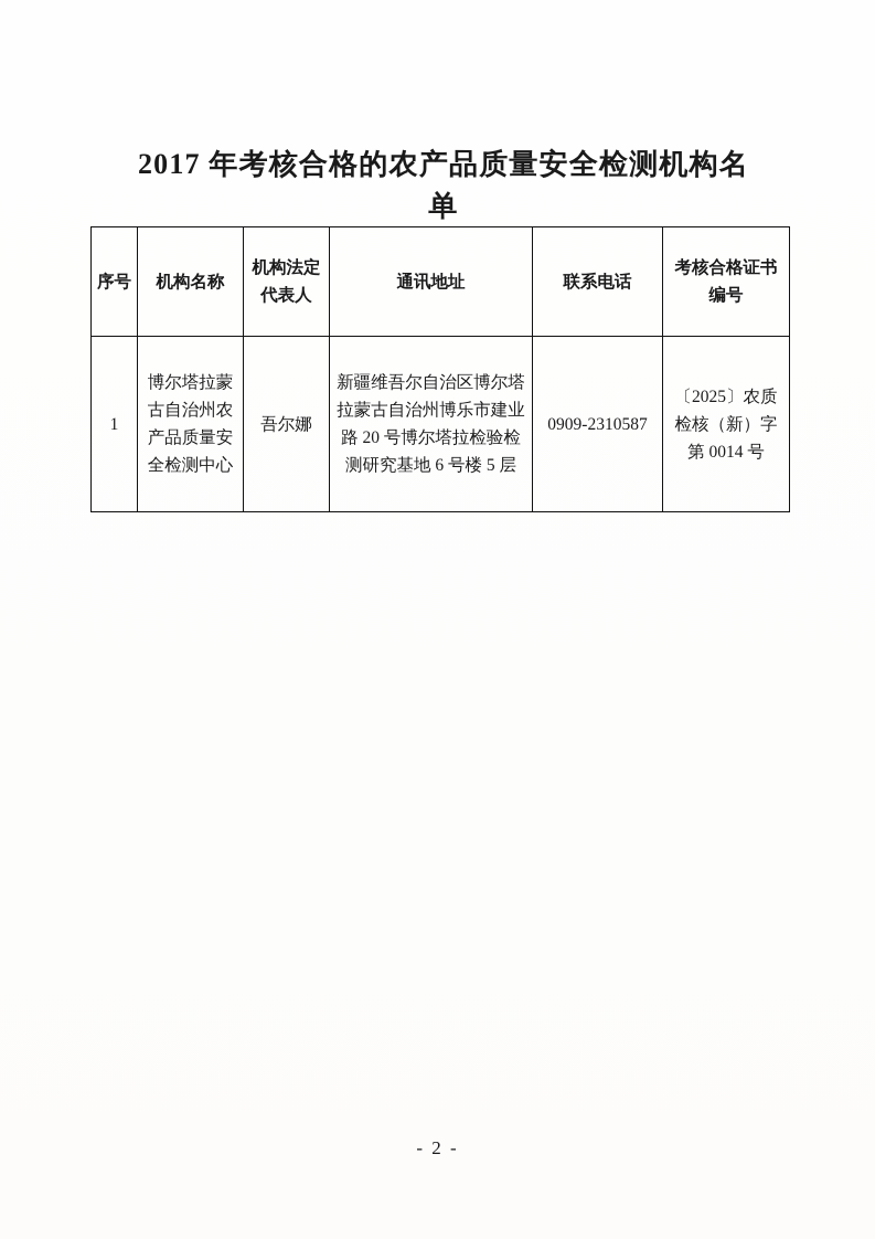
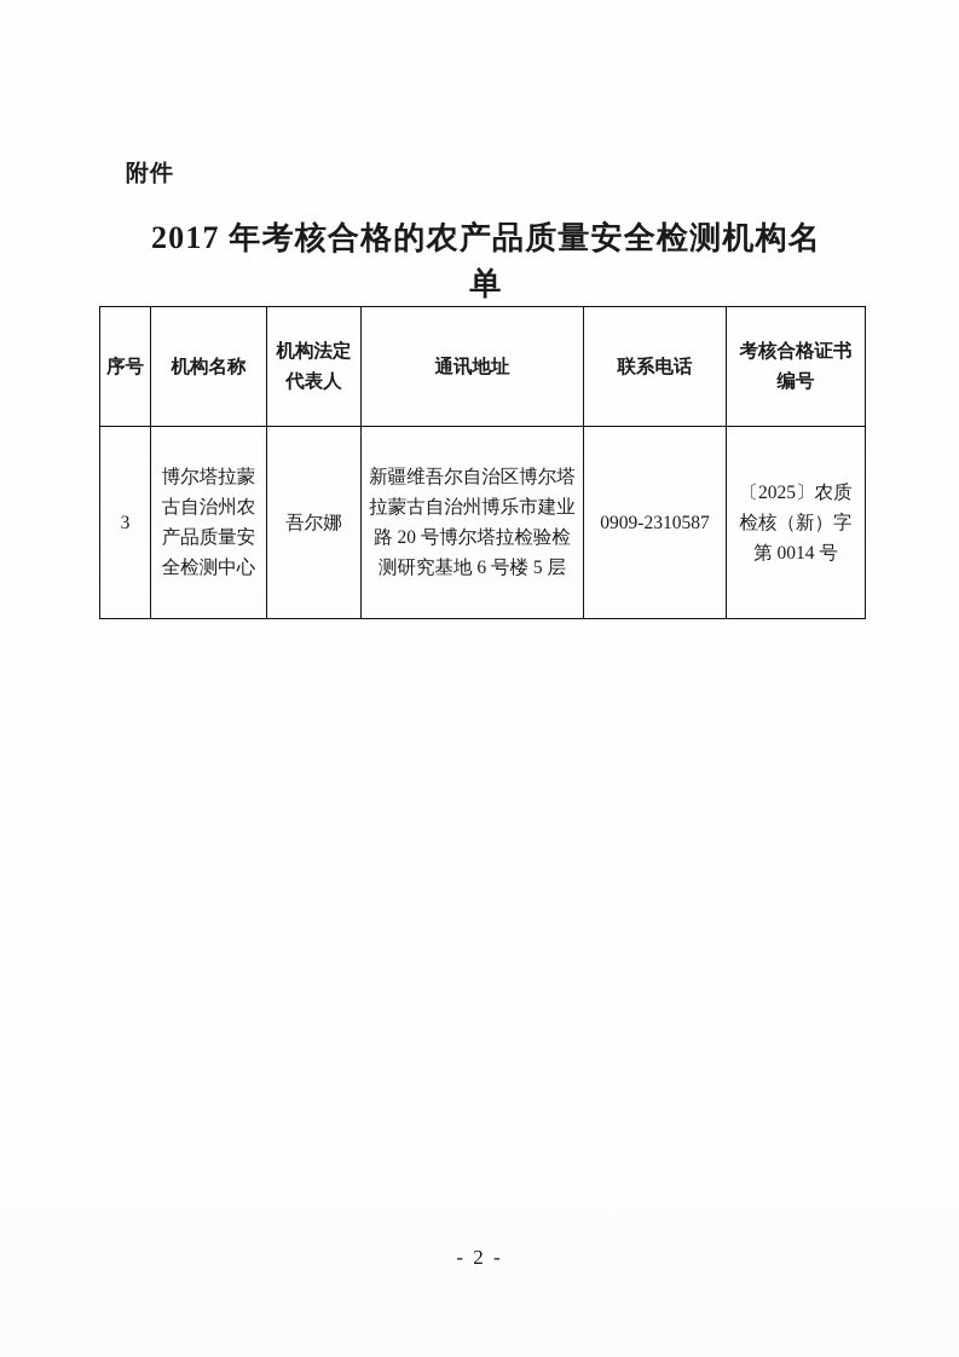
+ 附件
  2017 年考核合格的农产品质量安全检测机构名单
  序号	机构名称	机构法定代表人	通讯地址	联系电话	考核合格证书编号
- 1	博尔塔拉蒙古自治州农产品质量安全检测中心	吾尔娜	新疆维吾尔自治区博尔塔拉蒙古自治州博乐市建业路 20 号博尔塔拉检验检测研究基地 6 号楼 5 层	0909-2310587	〔2025〕农质检核（新）字第 0014 号
+ 3	博尔塔拉蒙古自治州农产品质量安全检测中心	吾尔娜	新疆维吾尔自治区博尔塔拉蒙古自治州博乐市建业路 20 号博尔塔拉检验检测研究基地 6 号楼 5 层	0909-2310587	〔2025〕农质检核（新）字第 0014 号
  - 2 -
